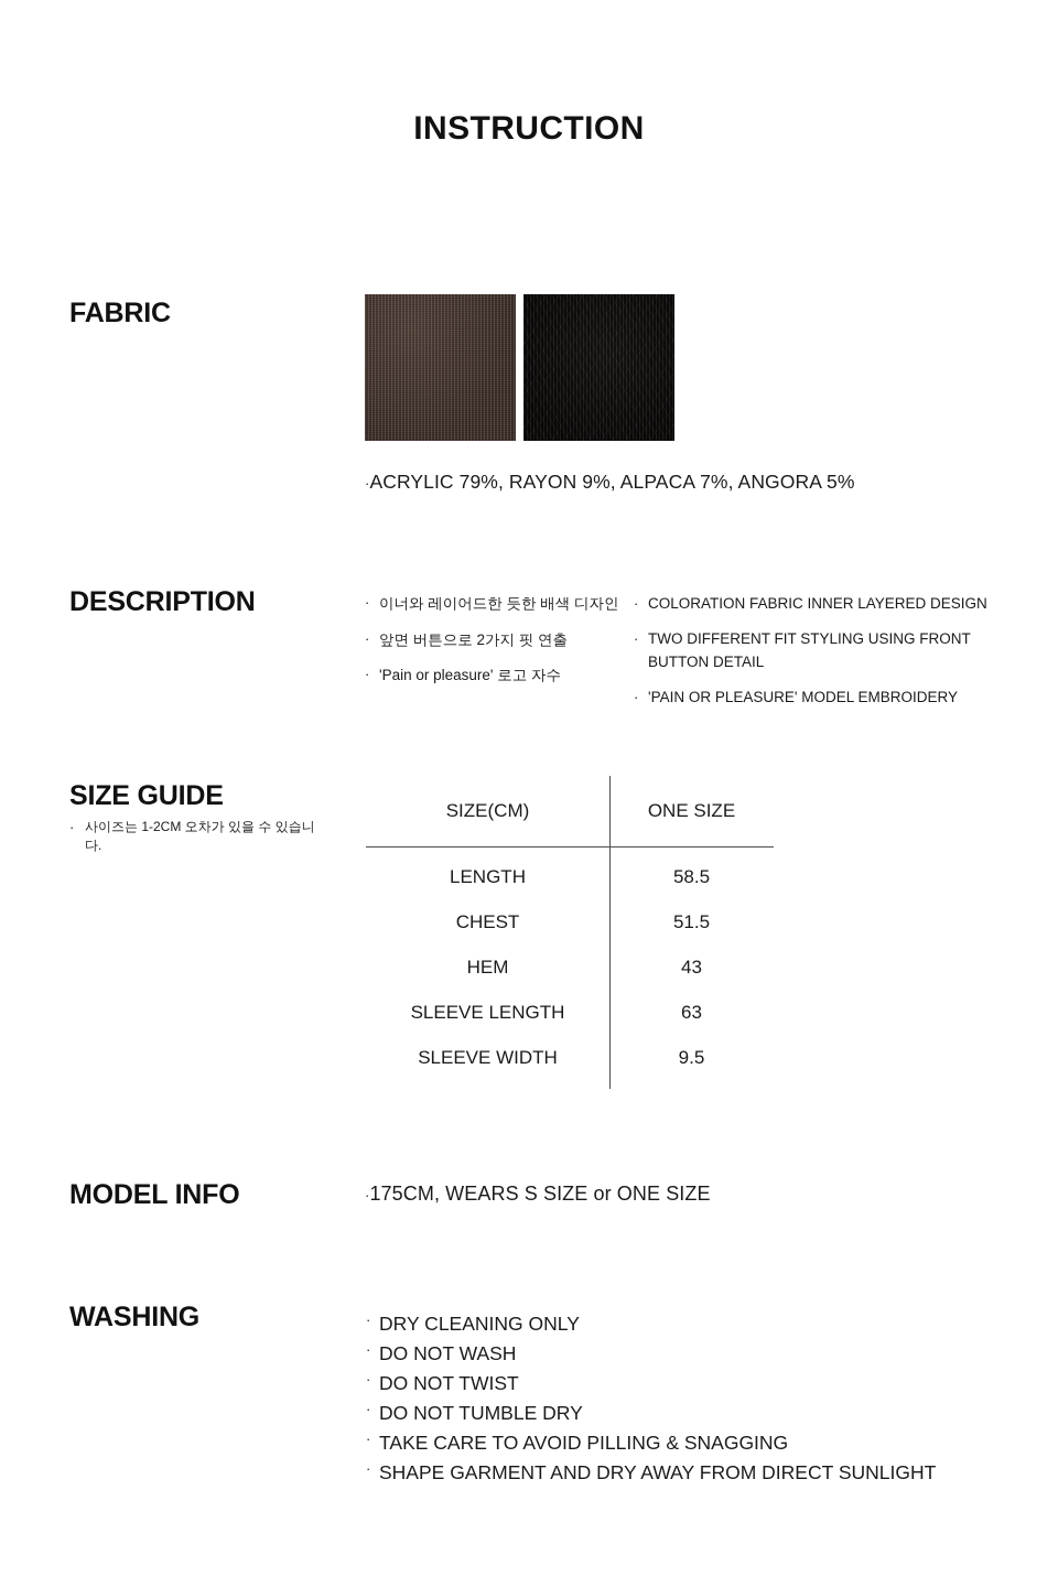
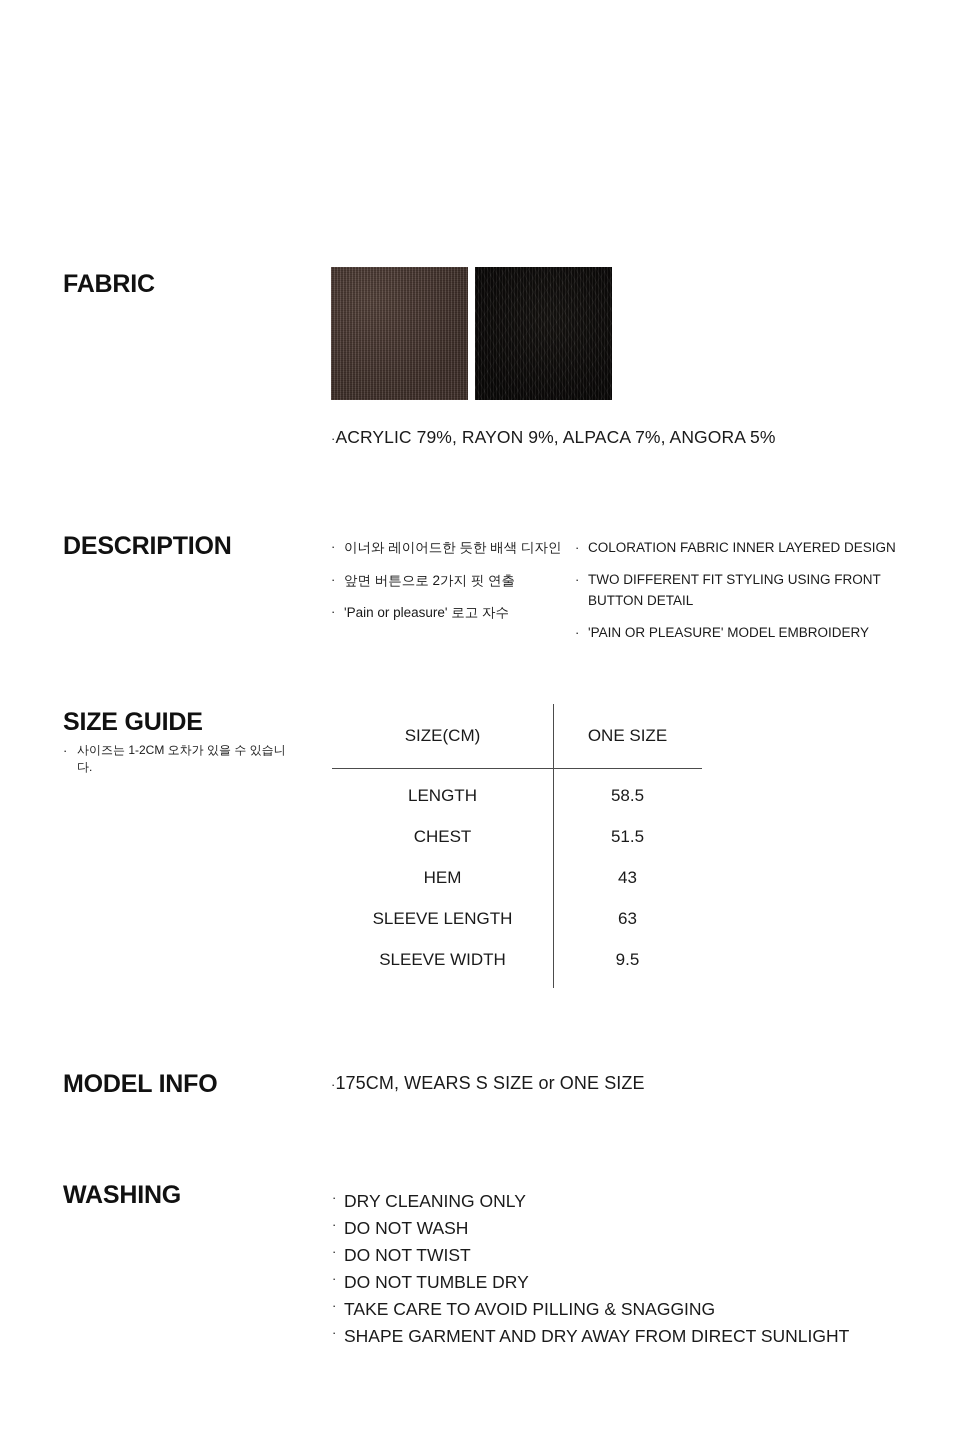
- INSTRUCTION
  FABRIC
  ·ACRYLIC 79%, RAYON 9%, ALPACA 7%, ANGORA 5%
  DESCRIPTION
  ·
  이너와 레이어드한 듯한 배색 디자인
  ·
  앞면 버튼으로 2가지 핏 연출
  ·
  'Pain or pleasure' 로고 자수
  ·
  COLORATION FABRIC INNER LAYERED DESIGN
  ·
  TWO DIFFERENT FIT STYLING USING FRONT BUTTON DETAIL
  ·
  'PAIN OR PLEASURE' MODEL EMBROIDERY
  SIZE GUIDE
  ·
  사이즈는 1-2CM 오차가 있을 수 있습니다.
  SIZE(CM)
  ONE SIZE
  LENGTH
  58.5
  CHEST
  51.5
  HEM
  43
  SLEEVE LENGTH
  63
  SLEEVE WIDTH
  9.5
  MODEL INFO
  ·175CM, WEARS S SIZE or ONE SIZE
  WASHING
  ·
  DRY CLEANING ONLY
  ·
  DO NOT WASH
  ·
  DO NOT TWIST
  ·
  DO NOT TUMBLE DRY
  ·
  TAKE CARE TO AVOID PILLING & SNAGGING
  ·
  SHAPE GARMENT AND DRY AWAY FROM DIRECT SUNLIGHT
